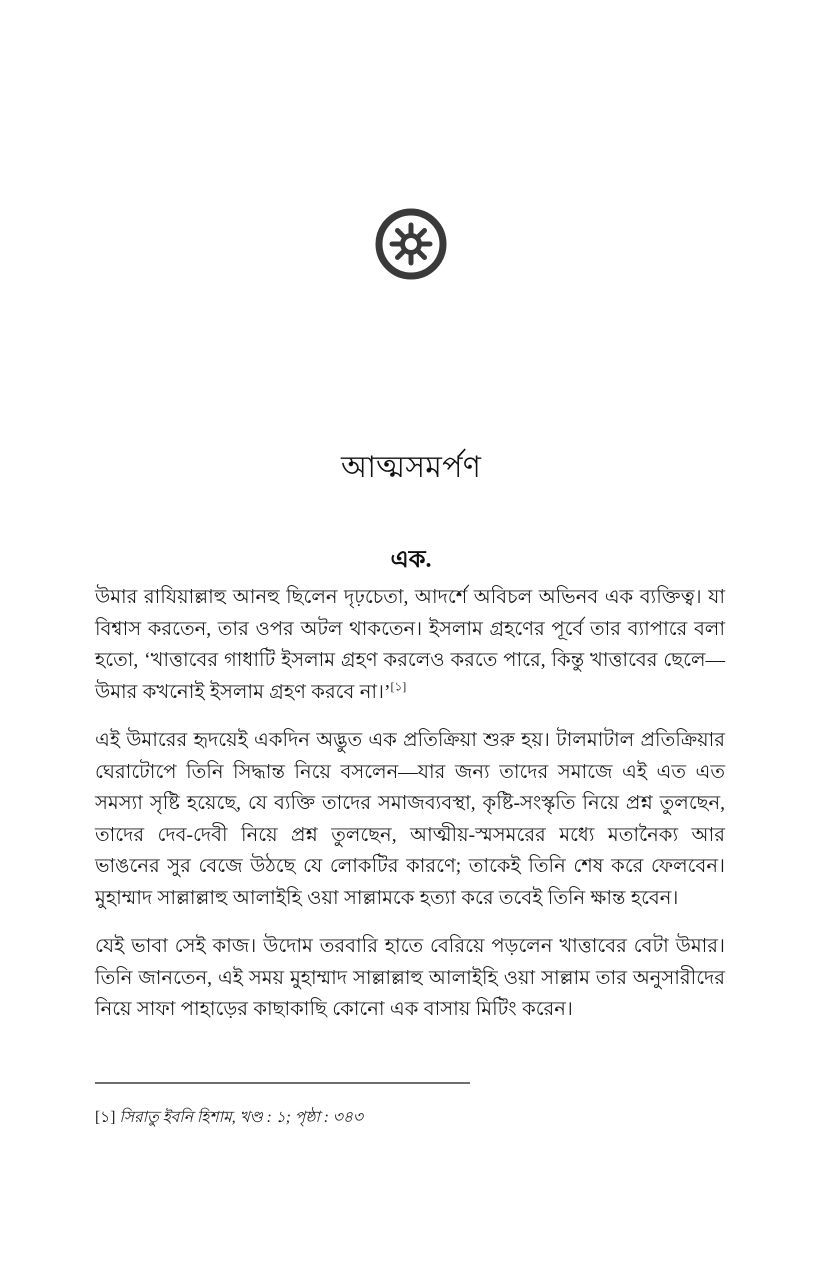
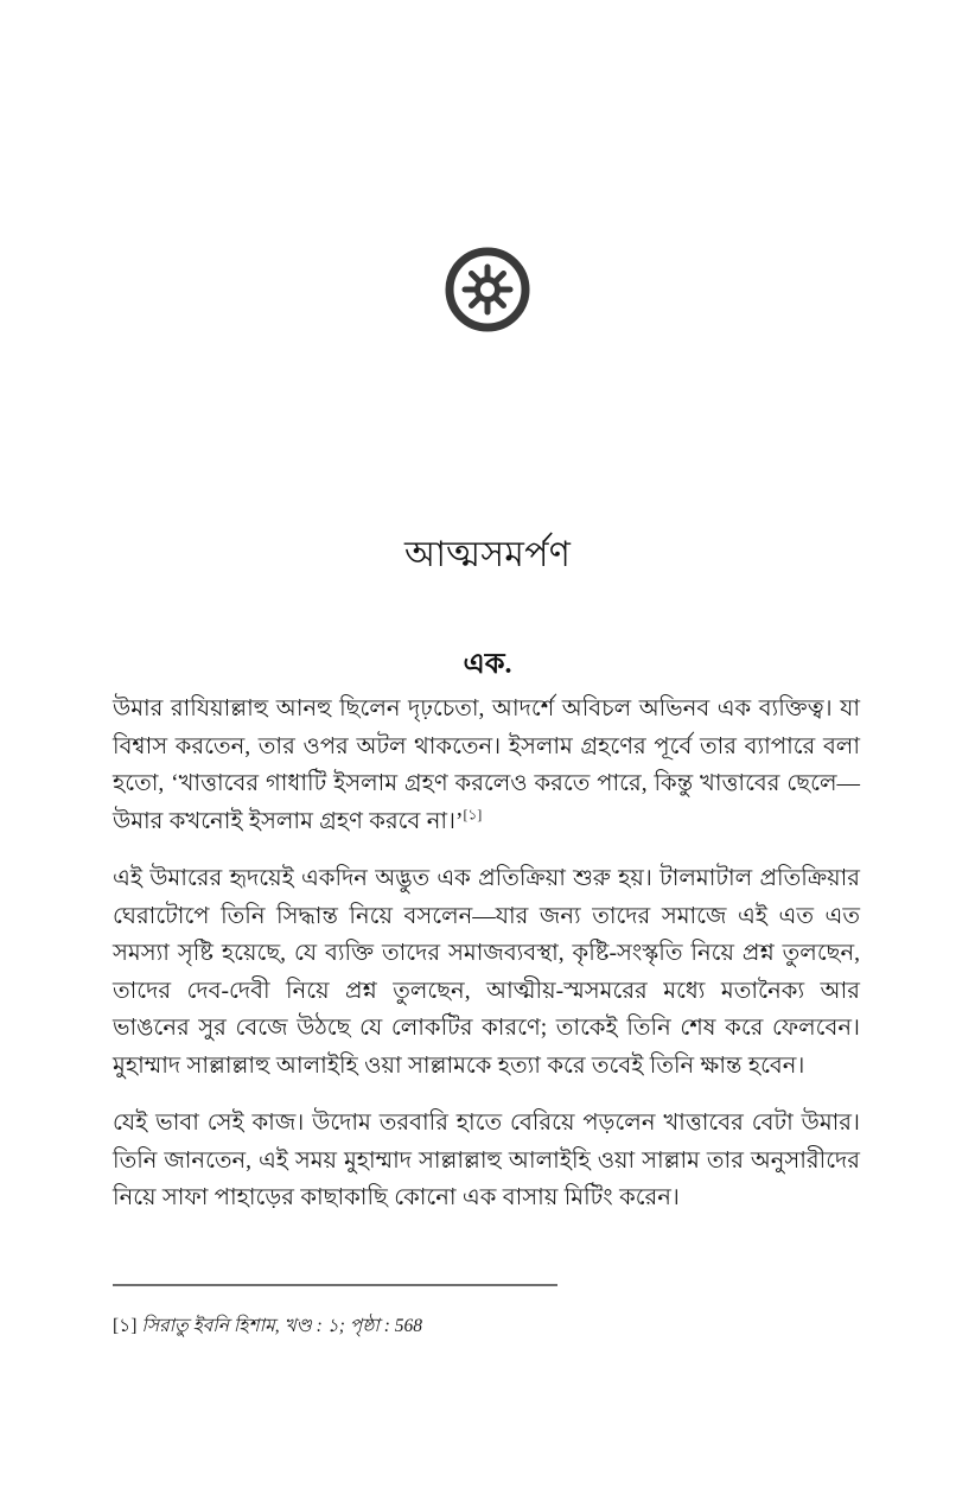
  আত্মসমর্পণ
  এক.
  উমার রাযিয়াল্লাহু আনহু ছিলেন দৃঢ়চেতা, আদর্শে অবিচল অভিনব এক ব্যক্তিত্ব। যা বিশ্বাস করতেন, তার ওপর অটল থাকতেন। ইসলাম গ্রহণের পূর্বে তার ব্যাপারে বলা হতো, ‘খাত্তাবের গাধাটি ইসলাম গ্রহণ করলেও করতে পারে, কিন্তু খাত্তাবের ছেলে—উমার কখনোই ইসলাম গ্রহণ করবে না।’[১]
  এই উমারের হৃদয়েই একদিন অদ্ভুত এক প্রতিক্রিয়া শুরু হয়। টালমাটাল প্রতিক্রিয়ার ঘেরাটোপে তিনি সিদ্ধান্ত নিয়ে বসলেন—যার জন্য তাদের সমাজে এই এত এত সমস্যা সৃষ্টি হয়েছে, যে ব্যক্তি তাদের সমাজব্যবস্থা, কৃষ্টি-সংস্কৃতি নিয়ে প্রশ্ন তুলছেন, তাদের দেব-দেবী নিয়ে প্রশ্ন তুলছেন, আত্মীয়-স্মসমরের মধ্যে মতানৈক্য আর ভাঙনের সুর বেজে উঠছে যে লোকটির কারণে; তাকেই তিনি শেষ করে ফেলবেন। মুহাম্মাদ সাল্লাল্লাহু আলাইহি ওয়া সাল্লামকে হত্যা করে তবেই তিনি ক্ষান্ত হবেন।
  যেই ভাবা সেই কাজ। উদোম তরবারি হাতে বেরিয়ে পড়লেন খাত্তাবের বেটা উমার। তিনি জানতেন, এই সময় মুহাম্মাদ সাল্লাল্লাহু আলাইহি ওয়া সাল্লাম তার অনুসারীদের নিয়ে সাফা পাহাড়ের কাছাকাছি কোনো এক বাসায় মিটিং করেন।
- [১] সিরাতু ইবনি হিশাম, খণ্ড : ১; পৃষ্ঠা : ৩৪৩
+ [১] সিরাতু ইবনি হিশাম, খণ্ড : ১; পৃষ্ঠা : 568
